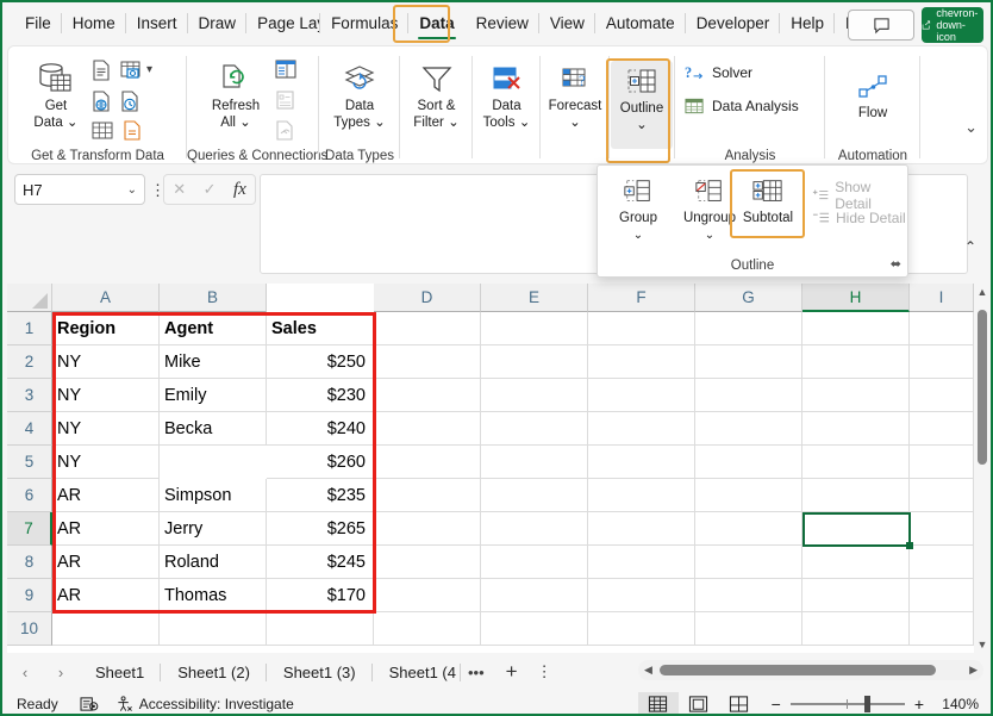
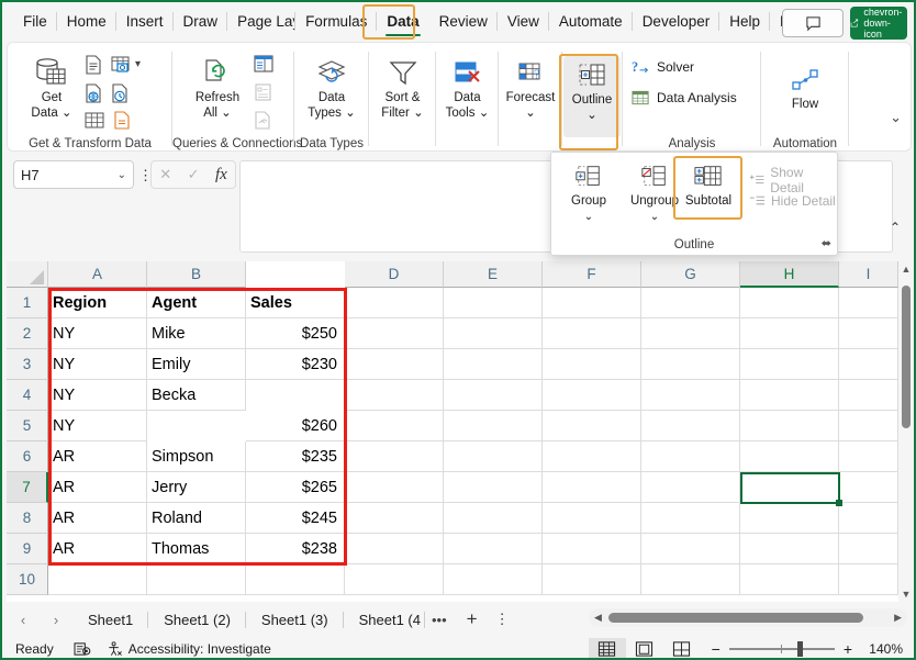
  File
  Home
  Insert
  Draw
  Formulas
  Data
  Review
  View
  Automate
  Developer
  Help
  chevron-down-icon
  Get
  Data ⌄
  ▾
  Get & Transform Data
  Refresh
  All ⌄
  Queries & Connectio
  Data
  Types ⌄
  Data Types
  Sort &
  Filter ⌄
  Data
  Tools ⌄
  ?
  Forecast
  ⌄
  Outline
  ⌄
  ?
  Solver
  Data Analysis
  Analysis
  Flow
  Automation
  ⌄
  Group
  ⌄
  Ungroup
  ⌄
  Subtotal
  Show Detail
  Hide Detail
  Outline
  ⬌
  H7
  ⌄
  ⋮
  ✕
  ✓
  fx
  ⌃
  A
  B
  D
  E
  F
  G
  H
  I
  1
  2
  3
  4
  5
  6
  7
  8
  9
  10
  Region
  Agent
  Sales
  NY
  Mike
  $250
  NY
  Emily
  $230
  NY
  Becka
- $240
  NY
  $260
  AR
  Simpson
  $235
  AR
  Jerry
  $265
  AR
  Roland
  $245
  AR
  Thomas
- $170
+ $238
  ▲
  ▼
  ‹
  ›
  Sheet1
  Sheet1 (2)
  Sheet1 (3)
  Sheet1 (4
  •••
  +
  ⋮
  ◀
  ▶
  Ready
  Accessibility: Investigate
  −
  +
  140%
